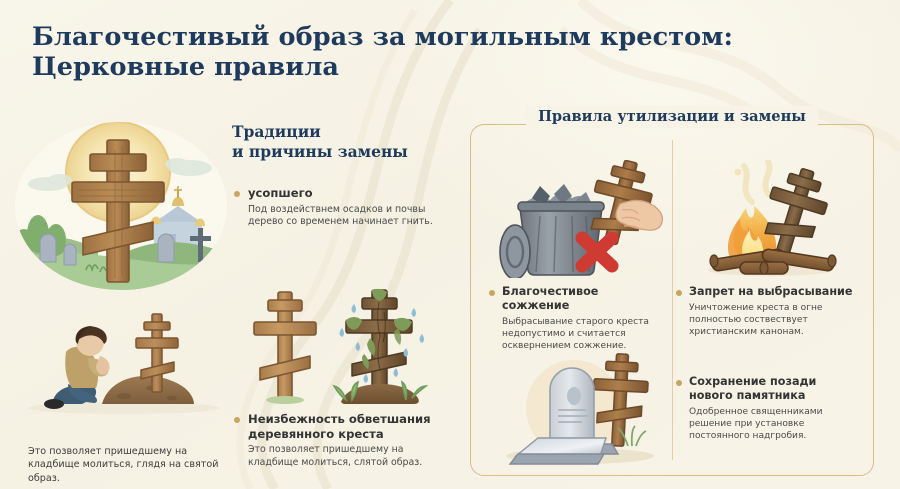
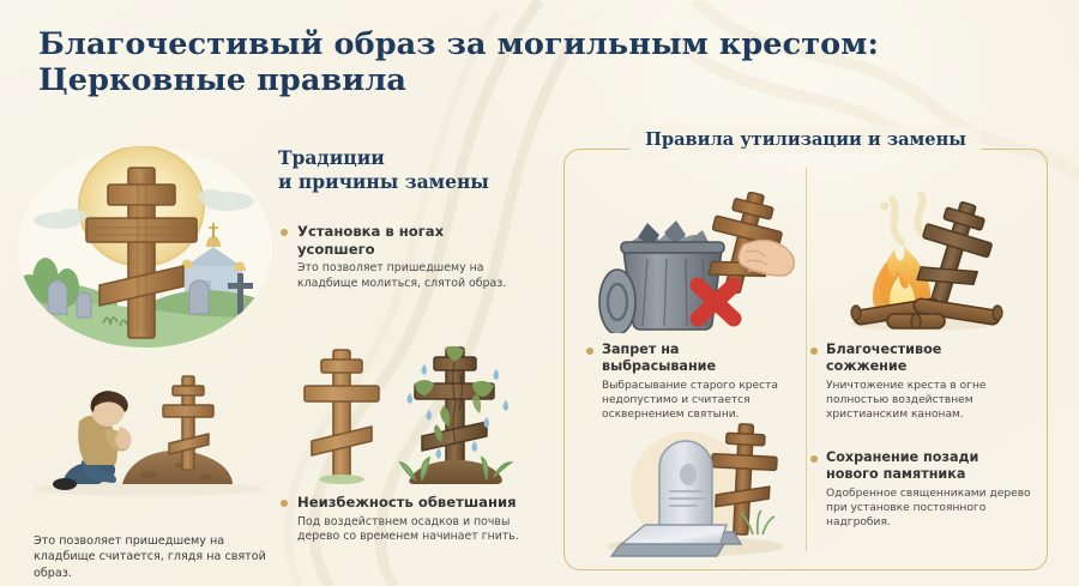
  Благочестивый образ за могильным крестом:
  Церковные правила
- Это позволяет пришедшему на кладбище молиться, глядя на святой образ.
+ Это позволяет пришедшему на кладбище считается, глядя на святой образ.
  Традиции
  и причины замены
+ Установка в ногах
  усопшего
- Под воздействнем осадков и почвы дерево со временем начинает гнить.
+ Это позволяет пришедшему на кладбище молиться, слятой образ.
  Неизбежность обветшания
- деревянного креста
- Это позволяет пришедшему на кладбище молиться, слятой образ.
+ Под воздействнем осадков и почвы дерево со временем начинает гнить.
  Правила утилизации и замены
- Благочестивое сожжение
+ Запрет на выбрасывание
- Выбрасывание старого креста недопустимо и считается осквернением сожжение.
+ Выбрасывание старого креста недопустимо и считается осквернением святыни.
- Запрет на выбрасывание
+ Благочестивое сожжение
- Уничтожение креста в огне полностью соствествует христианским канонам.
+ Уничтожение креста в огне полностью воздействнем христианским канонам.
  Сохранение позади
  нового памятника
- Одобренное священниками решение при установке постоянного надгробия.
+ Одобренное священниками дерево при установке постоянного надгробия.
